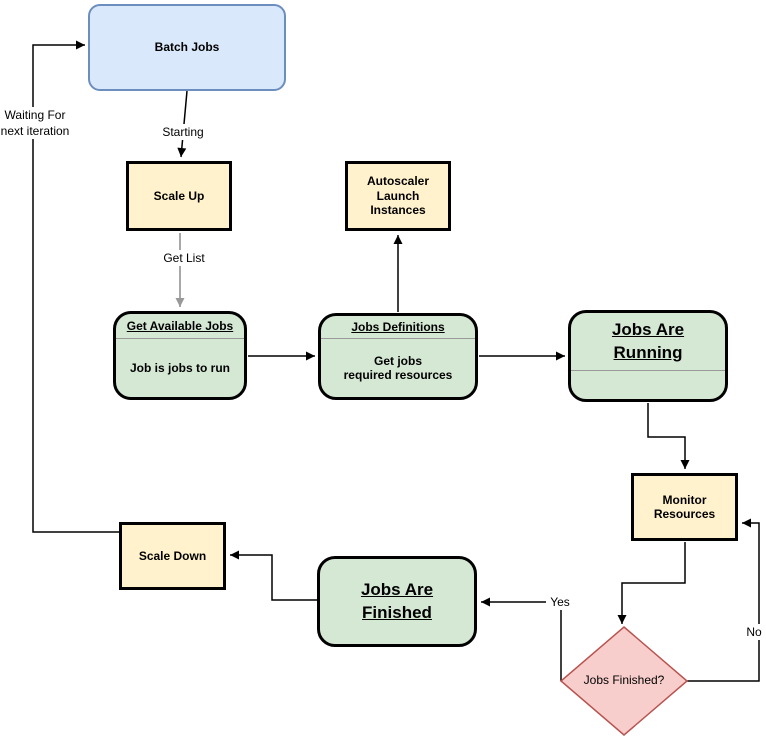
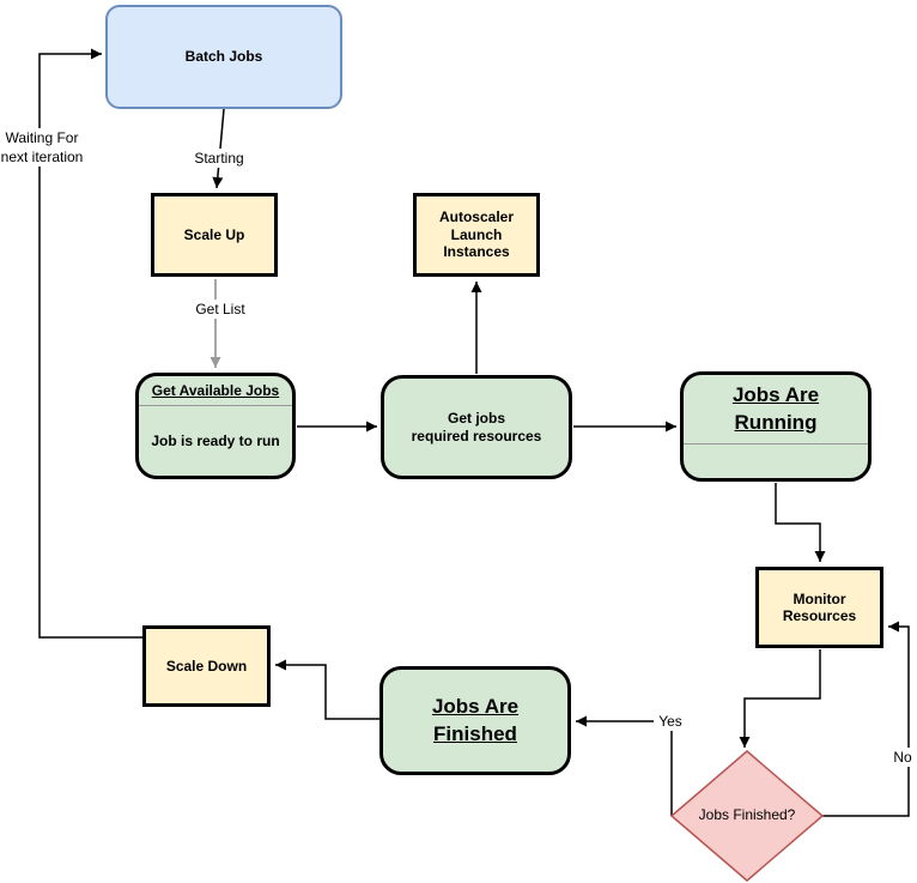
  Batch Jobs
  Scale Up
  Autoscaler
  Launch
  Instances
  Get Available Jobs
- Job is jobs to run
+ Job is ready to run
- Jobs Definitions
  Get jobs
  required resources
  Jobs Are
  Running
  Monitor
  Resources
  Jobs Are
  Finished
  Scale Down
  Jobs Finished?
  Starting
  Get List
  Waiting For
  next iteration
  Yes
  No
